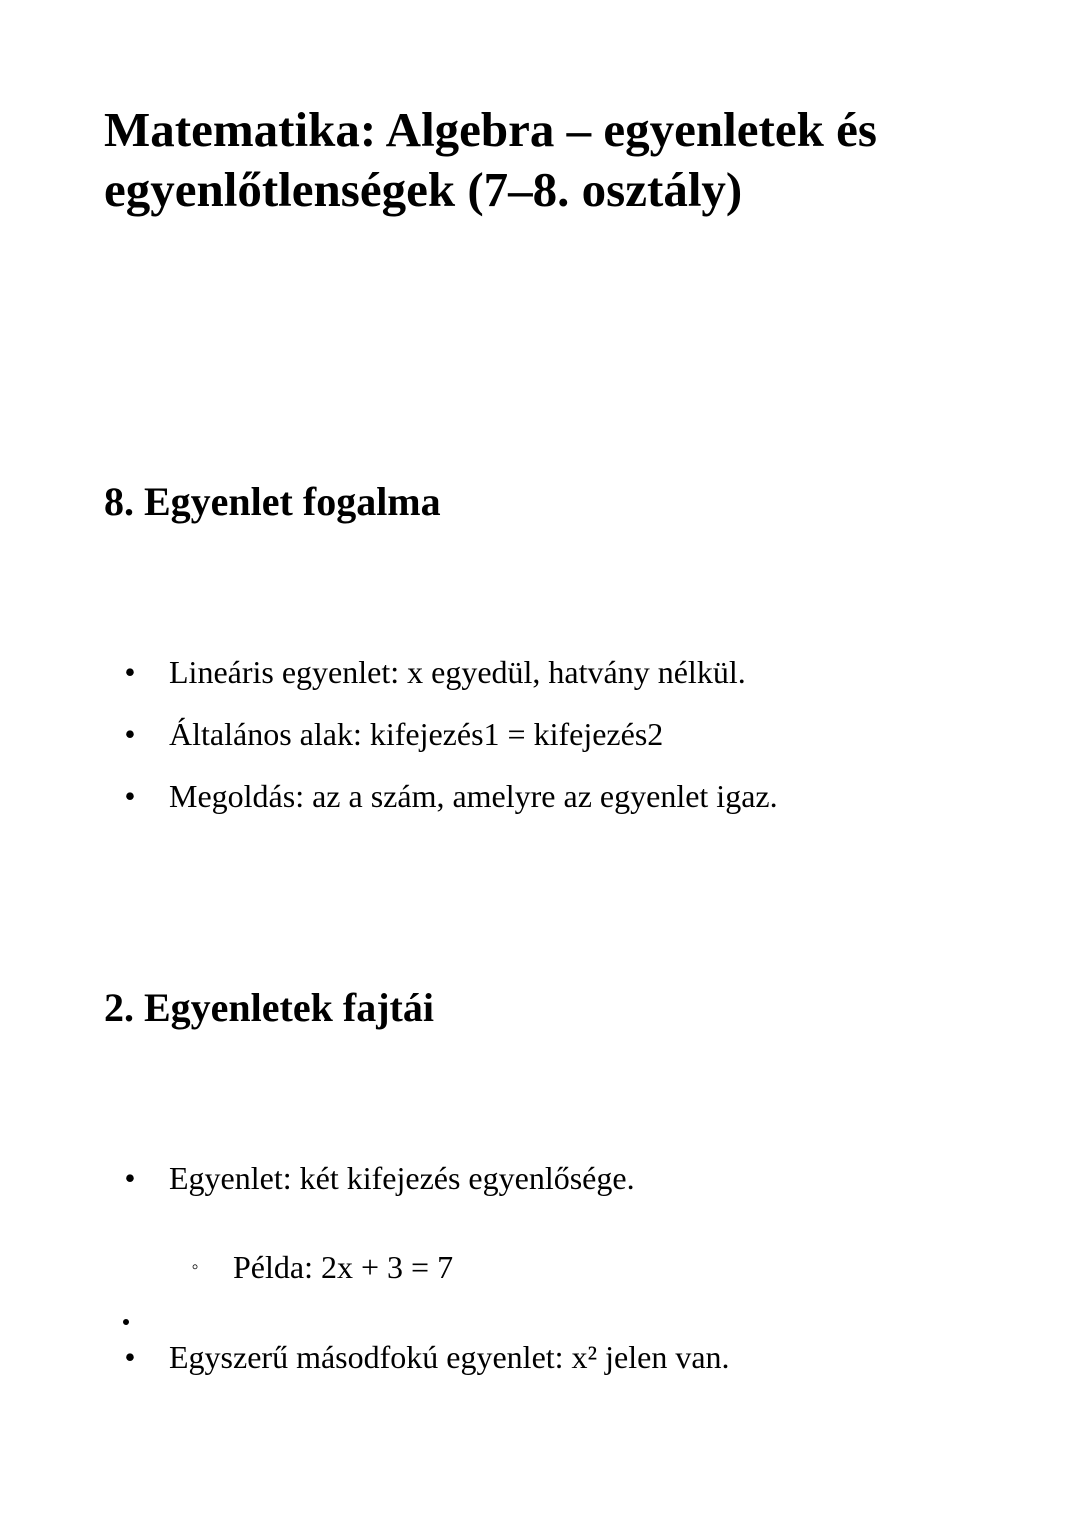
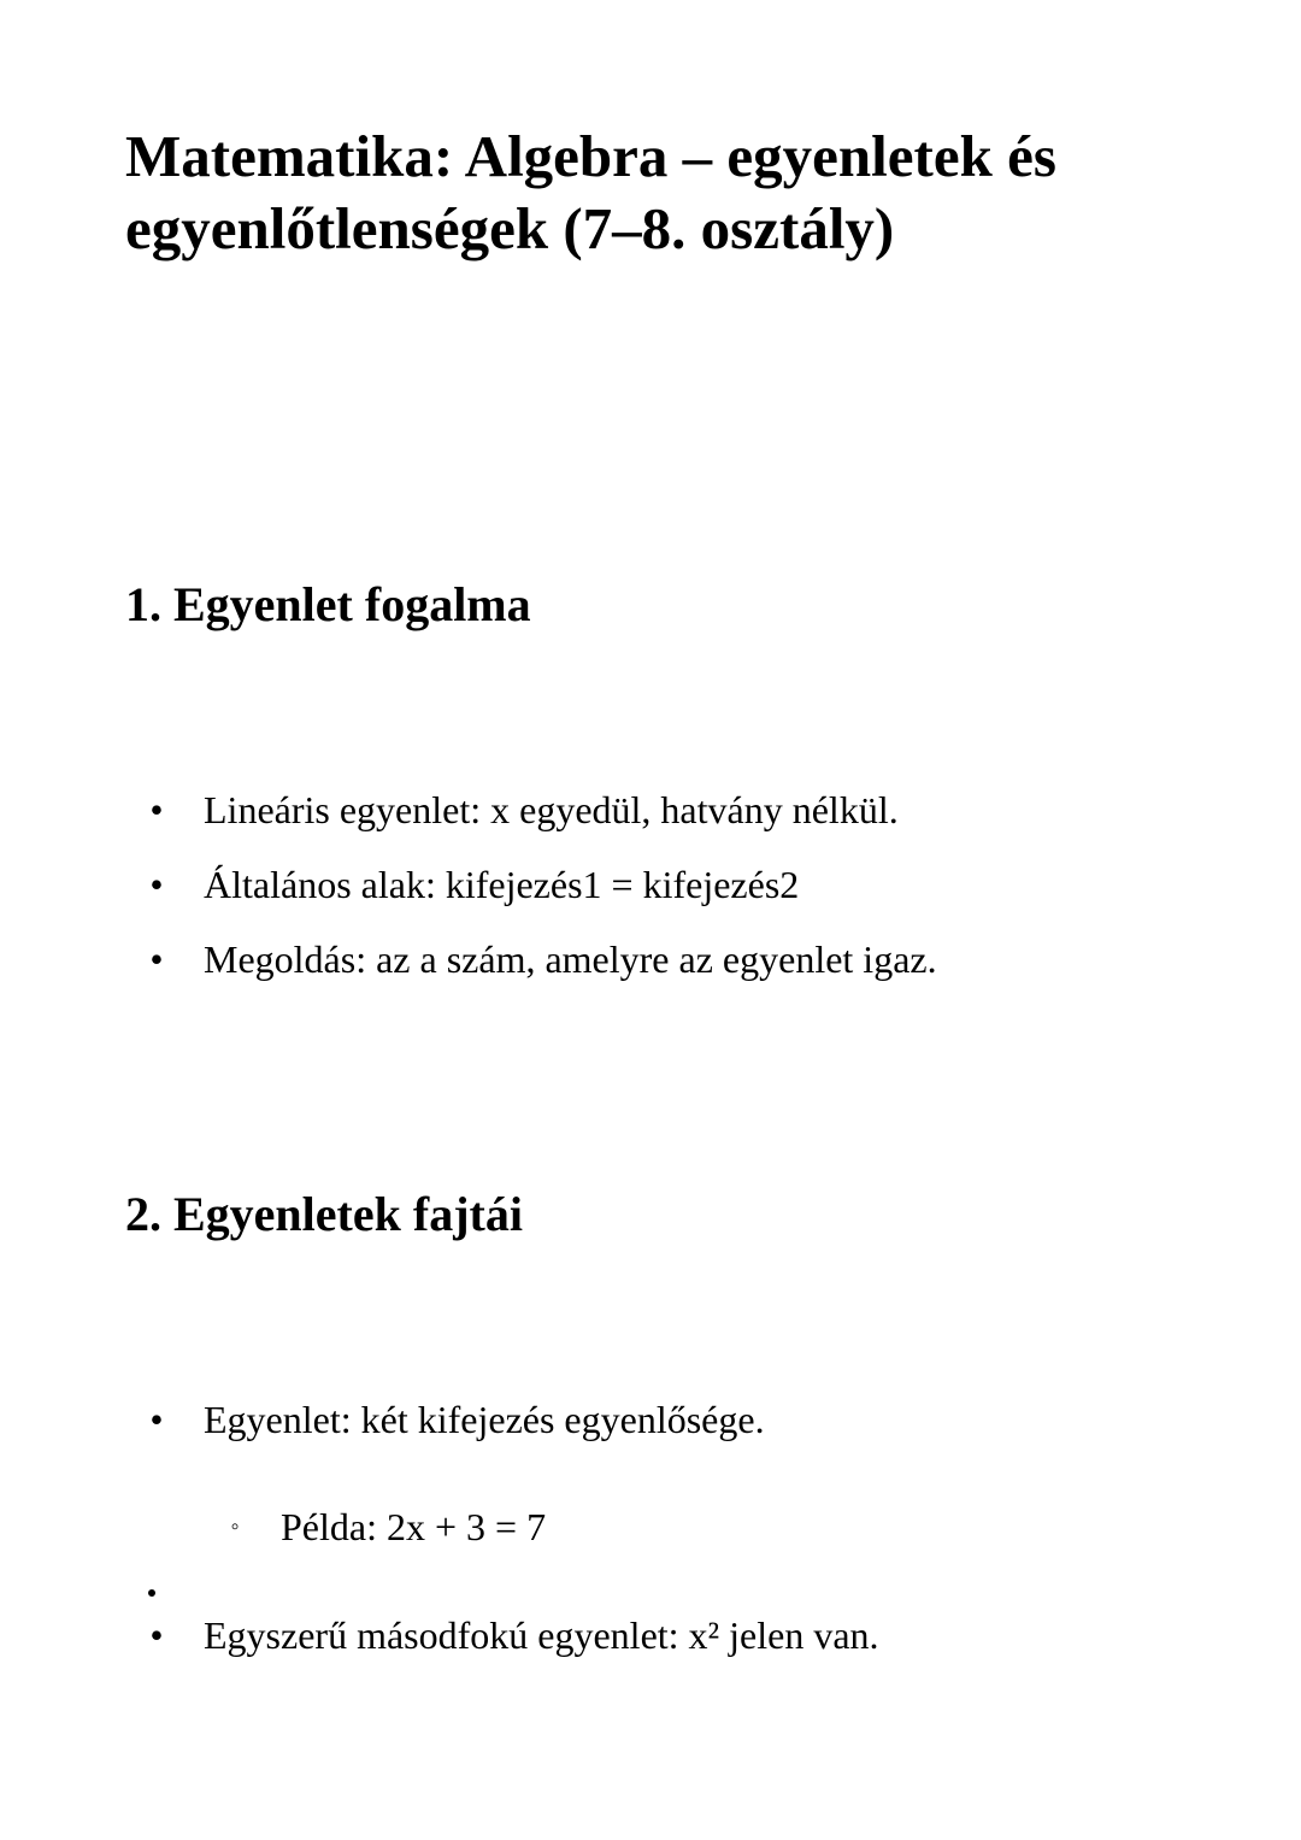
  Matematika: Algebra – egyenletek és egyenlőtlenségek (7–8. osztály)
- 8. Egyenlet fogalma
+ 1. Egyenlet fogalma
  •
  Lineáris egyenlet: x egyedül, hatvány nélkül.
  •
  Általános alak: kifejezés1 = kifejezés2
  •
  Megoldás: az a szám, amelyre az egyenlet igaz.
  2. Egyenletek fajtái
  •
  Egyenlet: két kifejezés egyenlősége.
  ◦
  Példa: 2x + 3 = 7
  •
  Egyszerű másodfokú egyenlet: x² jelen van.
